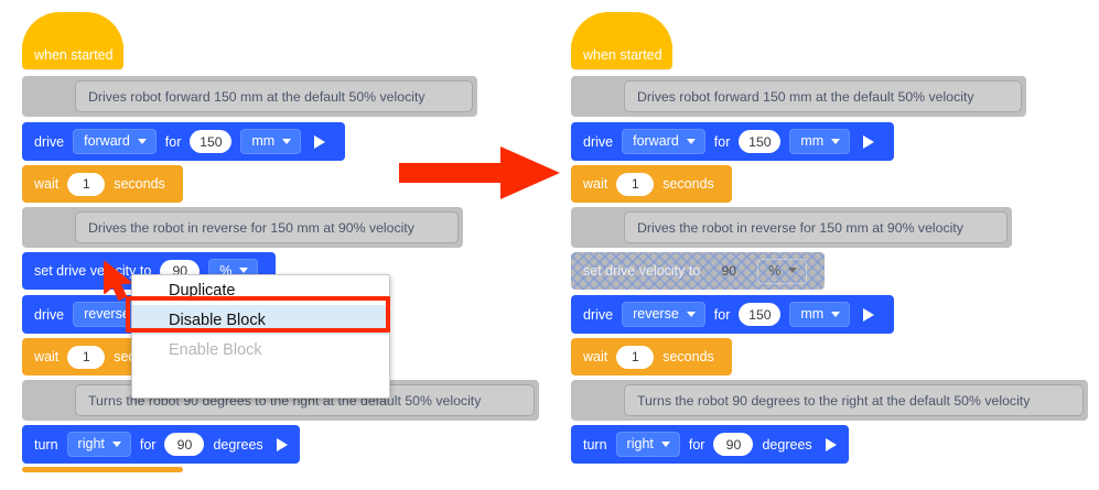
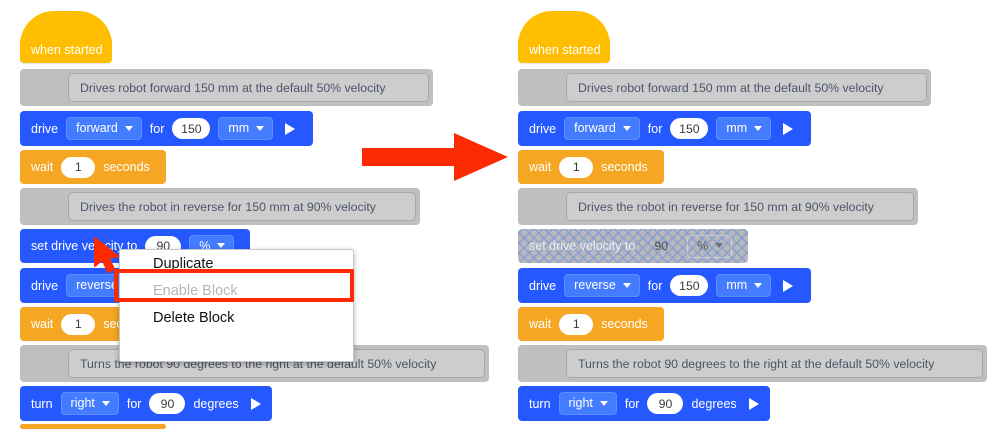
  when started
  Drives robot forward 150 mm at the default 50% velocity
  drive
  forward
  for
  150
  mm
  wait
  1
  seconds
  Drives the robot in reverse for 150 mm at 90% velocity
  set drive vecity to
  90
  %
  drive
  reverse
  wait
  1
  Turns the robot 90 degrees to the right at the default 50% velocity
  turn
  right
  for
  90
  degrees
  Duplicate
- Disable Block
  Enable Block
+ Delete Block
  when started
  Drives robot forward 150 mm at the default 50% velocity
  drive
  forward
  for
  150
  mm
  wait
  1
  seconds
  Drives the robot in reverse for 150 mm at 90% velocity
  set drive velocity to
  90
  %
  drive
  reverse
  for
  150
  mm
  wait
  1
  seconds
  Turns the robot 90 degrees to the right at the default 50% velocity
  turn
  right
  for
  90
  degrees
